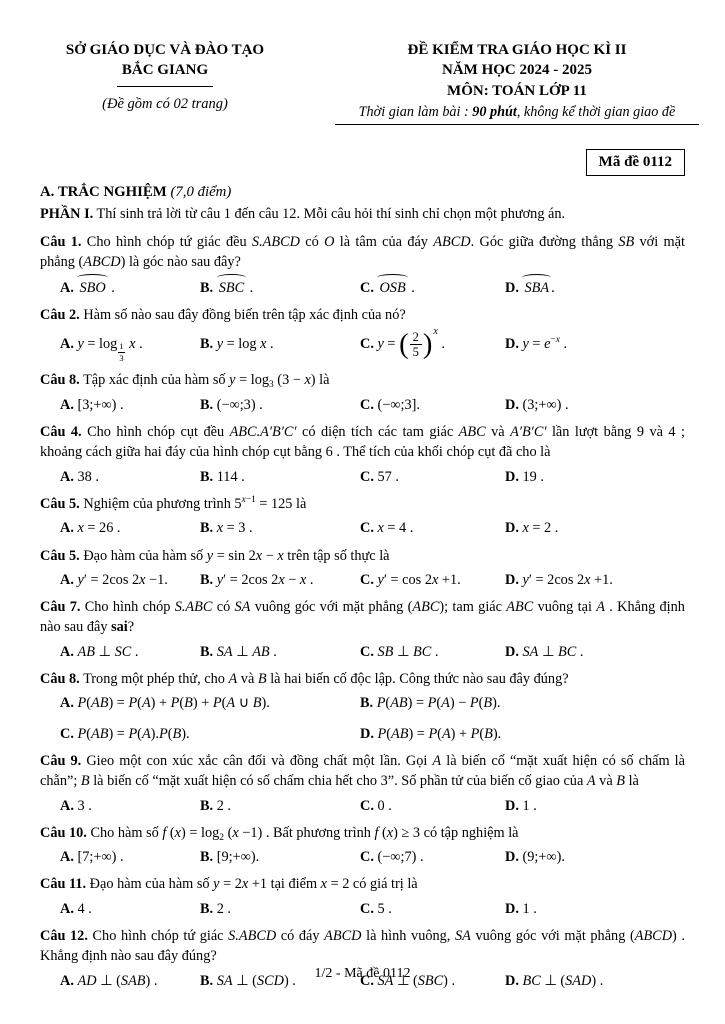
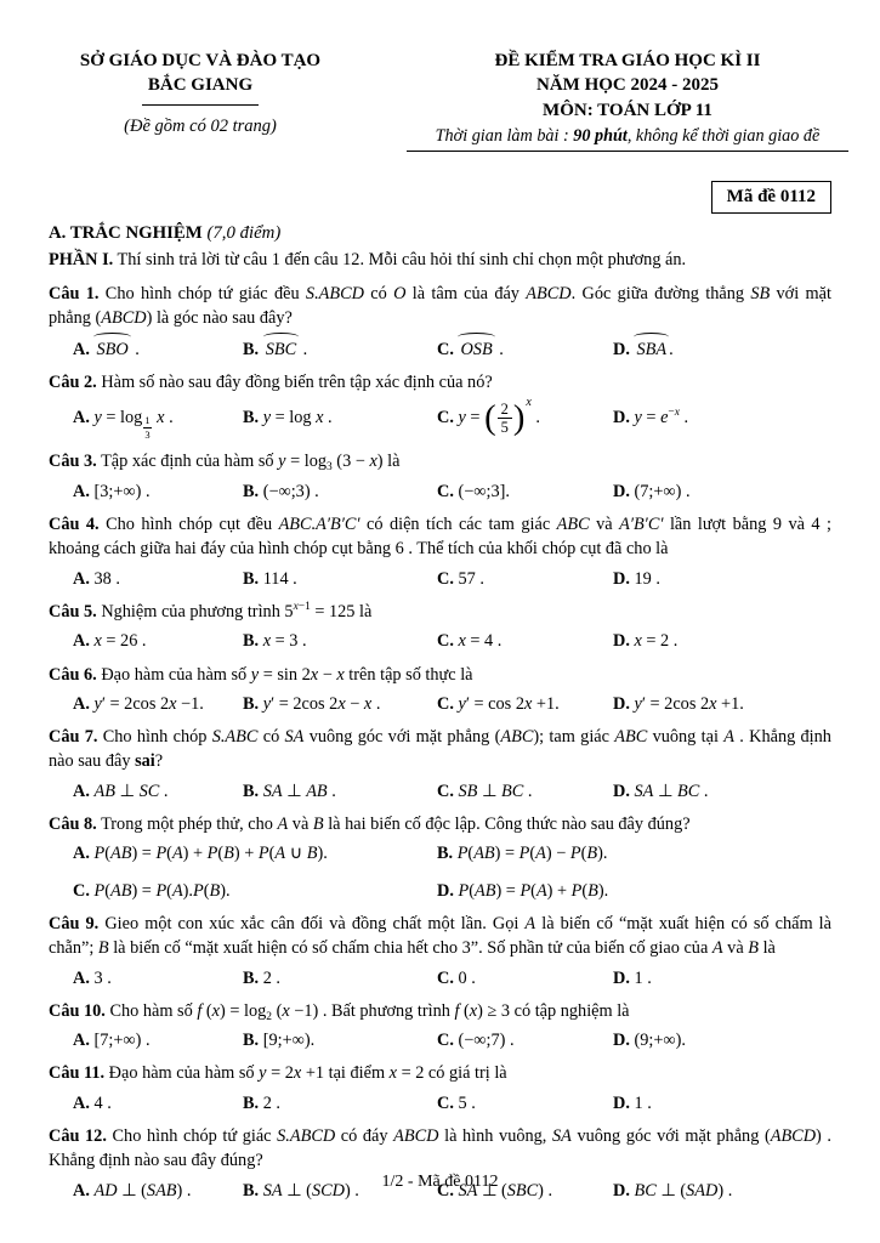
  SỞ GIÁO DỤC VÀ ĐÀO TẠO
  BẮC GIANG
  (Đề gồm có 02 trang)
  ĐỀ KIỂM TRA GIÁO HỌC KÌ II
  NĂM HỌC 2024 - 2025
  MÔN: TOÁN LỚP 11
  Thời gian làm bài : 90 phút, không kể thời gian giao đề
  Mã đề 0112
  A. TRẮC NGHIỆM (7,0 điểm)
  PHẦN I. Thí sinh trả lời từ câu 1 đến câu 12. Mỗi câu hỏi thí sinh chỉ chọn một phương án.
  Câu 1. Cho hình chóp tứ giác đều S.ABCD có O là tâm của đáy ABCD. Góc giữa đường thẳng SB với mặt phẳng (ABCD) là góc nào sau đây?
  A. SBO .
  B. SBC .
  C. OSB .
  D. SBA .
  Câu 2. Hàm số nào sau đây đồng biến trên tập xác định của nó?
  A. y = log
  1
  3
  x .
  B. y = log x .
  C. y = (
  2
  5
  )x .
  D. y = e−x .
- Câu 8. Tập xác định của hàm số y = log3 (3 − x) là
+ Câu 3. Tập xác định của hàm số y = log3 (3 − x) là
  A. [3;+∞) .
  B. (−∞;3) .
  C. (−∞;3].
- D. (3;+∞) .
+ D. (7;+∞) .
  Câu 4. Cho hình chóp cụt đều ABC.A′B′C′ có diện tích các tam giác ABC và A′B′C′ lần lượt bằng 9 và 4 ; khoảng cách giữa hai đáy của hình chóp cụt bằng 6 . Thể tích của khối chóp cụt đã cho là
  A. 38 .
  B. 114 .
  C. 57 .
  D. 19 .
  Câu 5. Nghiệm của phương trình 5x−1 = 125 là
  A. x = 26 .
  B. x = 3 .
  C. x = 4 .
  D. x = 2 .
- Câu 5. Đạo hàm của hàm số y = sin 2x − x trên tập số thực là
+ Câu 6. Đạo hàm của hàm số y = sin 2x − x trên tập số thực là
  A. y′ = 2cos 2x −1.
  B. y′ = 2cos 2x − x .
  C. y′ = cos 2x +1.
  D. y′ = 2cos 2x +1.
  Câu 7. Cho hình chóp S.ABC có SA vuông góc với mặt phẳng (ABC); tam giác ABC vuông tại A . Khẳng định nào sau đây sai?
  A. AB ⊥ SC .
  B. SA ⊥ AB .
  C. SB ⊥ BC .
  D. SA ⊥ BC .
  Câu 8. Trong một phép thử, cho A và B là hai biến cố độc lập. Công thức nào sau đây đúng?
  A. P(AB) = P(A) + P(B) + P(A ∪ B).
  B. P(AB) = P(A) − P(B).
  C. P(AB) = P(A).P(B).
  D. P(AB) = P(A) + P(B).
  Câu 9. Gieo một con xúc xắc cân đối và đồng chất một lần. Gọi A là biến cố “mặt xuất hiện có số chấm là chẵn”; B là biến cố “mặt xuất hiện có số chấm chia hết cho 3”. Số phần tử của biến cố giao của A và B là
  A. 3 .
  B. 2 .
  C. 0 .
  D. 1 .
  Câu 10. Cho hàm số f (x) = log2 (x −1) . Bất phương trình f (x) ≥ 3 có tập nghiệm là
  A. [7;+∞) .
  B. [9;+∞).
  C. (−∞;7) .
  D. (9;+∞).
  Câu 11. Đạo hàm của hàm số y = 2x +1 tại điểm x = 2 có giá trị là
  A. 4 .
  B. 2 .
  C. 5 .
  D. 1 .
  Câu 12. Cho hình chóp tứ giác S.ABCD có đáy ABCD là hình vuông, SA vuông góc với mặt phẳng (ABCD) . Khẳng định nào sau đây đúng?
  A. AD ⊥ (SAB) .
  B. SA ⊥ (SCD) .
  C. SA ⊥ (SBC) .
  D. BC ⊥ (SAD) .
  1/2 - Mã đề 0112
